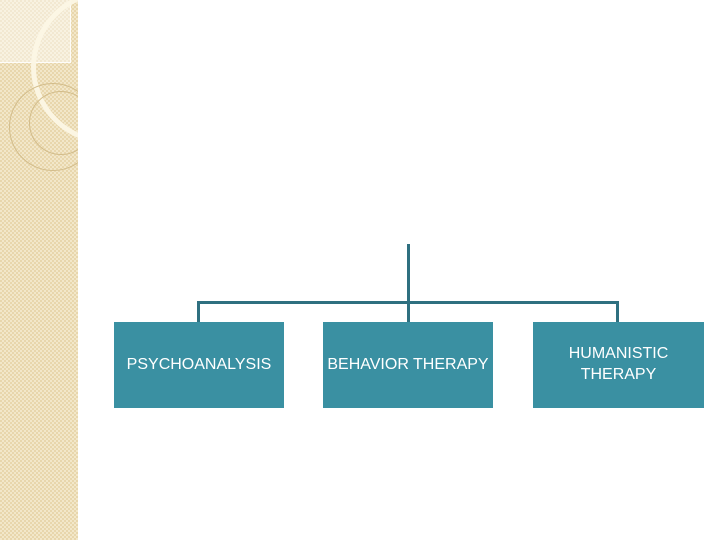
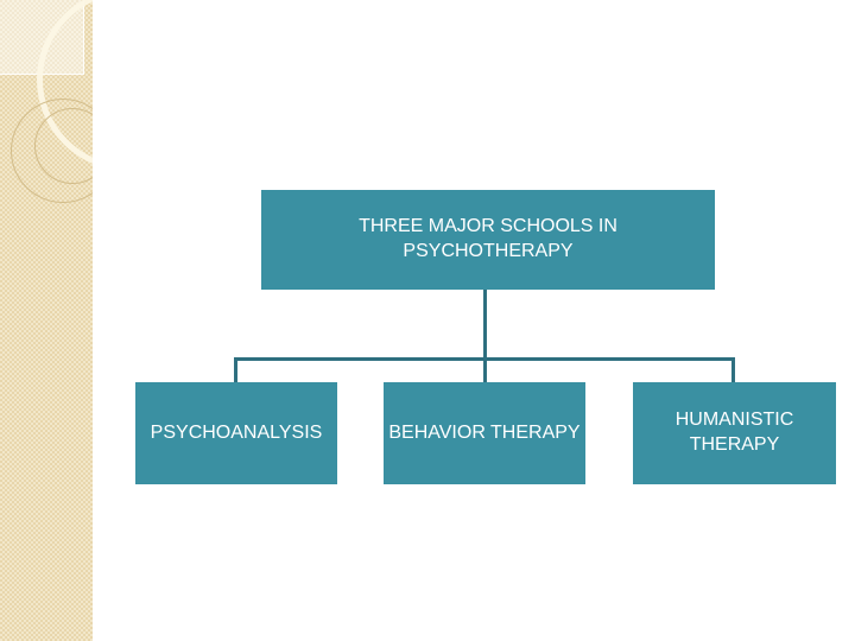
+ THREE MAJOR SCHOOLS IN PSYCHOTHERAPY
  PSYCHOANALYSIS
  BEHAVIOR THERAPY
  HUMANISTIC THERAPY
